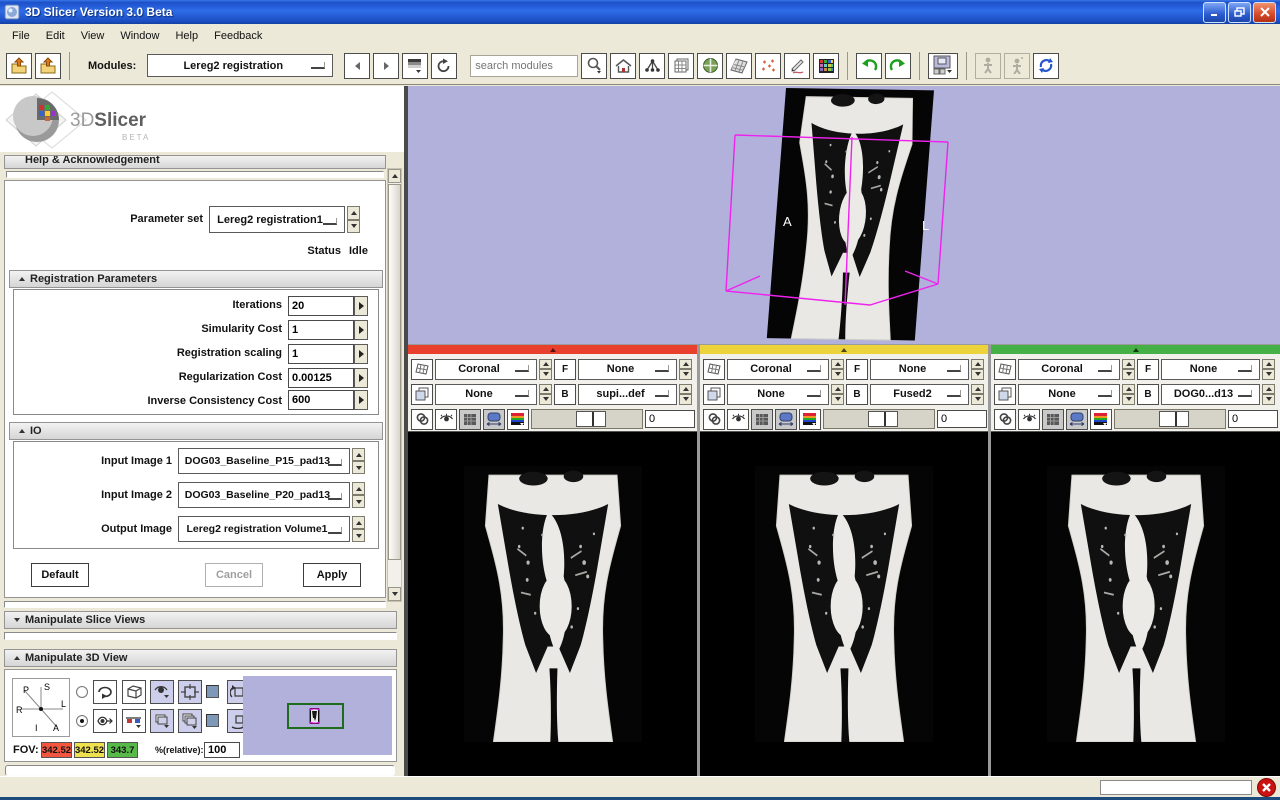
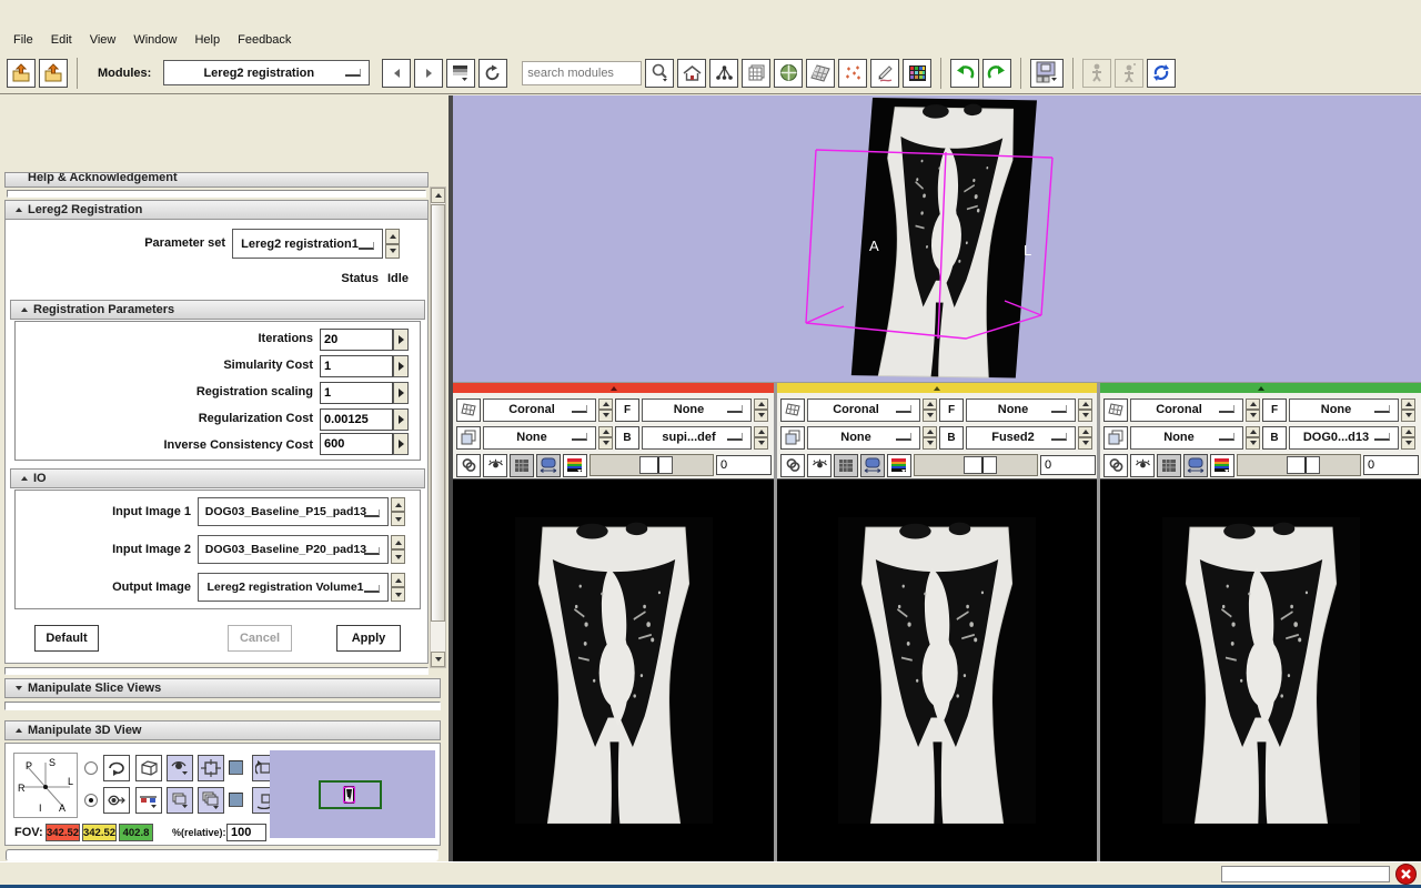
- 3D Slicer Version 3.0 Beta
  File
  Edit
  View
  Window
  Help
  Feedback
  Modules:
  Lereg2 registration
  search modules
- 3DSlicer
- BETA
  Help & Acknowledgement
+ Lereg2 Registration
  Parameter set
  Lereg2 registration1
  Status
  Idle
  Registration Parameters
  Iterations
  20
  Simularity Cost
  1
  Registration scaling
  1
  Regularization Cost
  0.00125
  Inverse Consistency Cost
  600
  IO
  Input Image 1
  DOG03_Baseline_P15_pad13
  Input Image 2
  DOG03_Baseline_P20_pad13
  Output Image
  Lereg2 registration Volume1
  Default
  Cancel
  Apply
  Manipulate Slice Views
  Manipulate 3D View
  P
  S
  R
  L
  I
  A
  FOV:
  342.52
  342.52
- 343.7
+ 402.8
  %(relative):
  100
  A
  L
  Coronal
  F
  None
  None
  B
  supi...def
  0
  Coronal
  F
  None
  None
  B
  Fused2
  0
  Coronal
  F
  None
  None
  B
  DOG0...d13
  0
